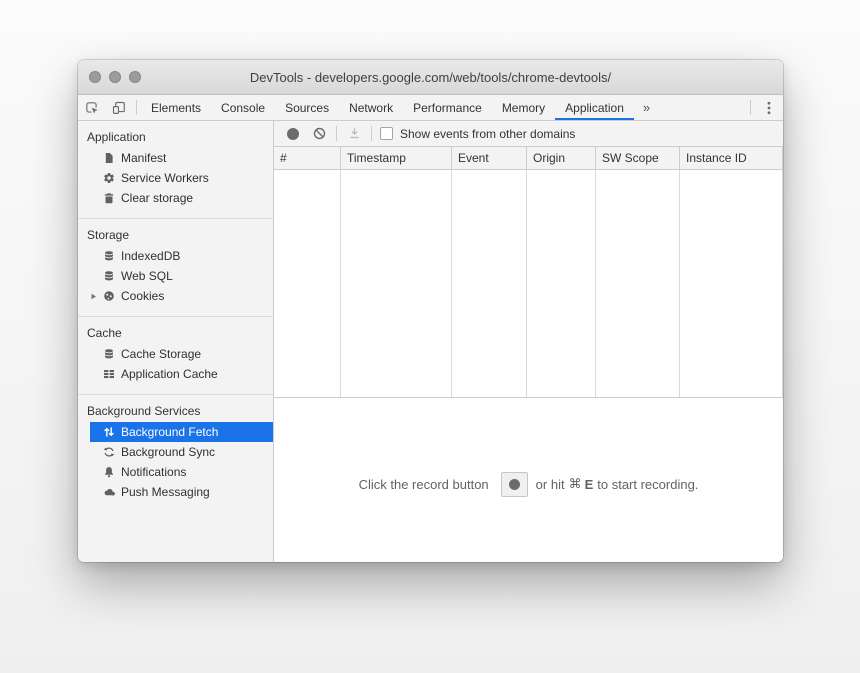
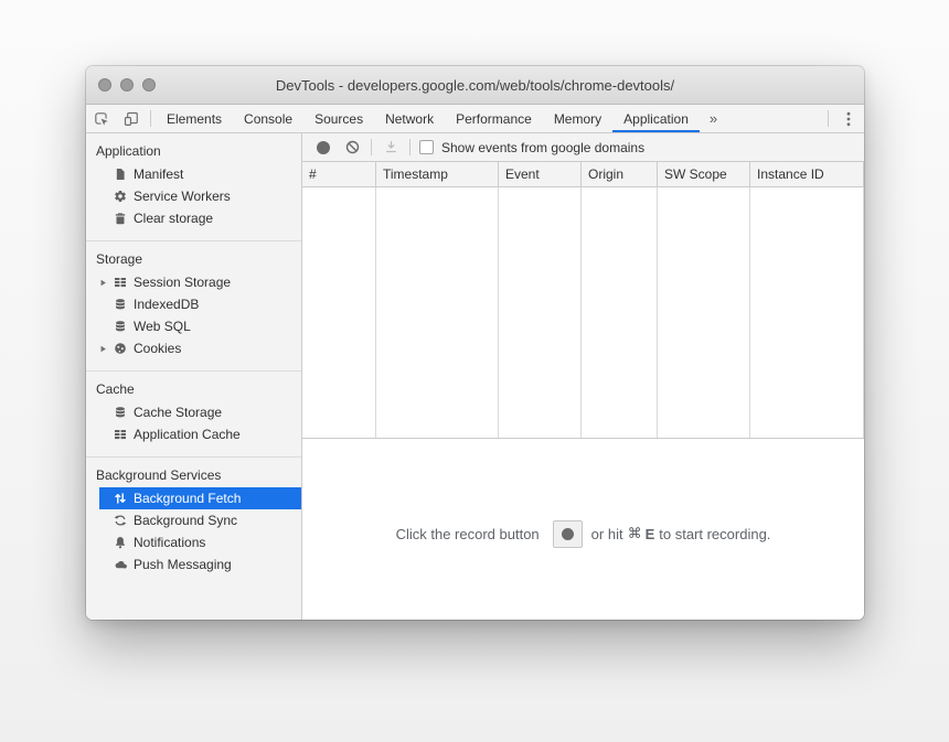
  DevTools - developers.google.com/web/tools/chrome-devtools/
  Elements
  Console
  Sources
  Network
  Performance
  Memory
  Application
  »
  Application
  Manifest
  Service Workers
  Clear storage
  Storage
+ Session Storage
  IndexedDB
  Web SQL
  Cookies
  Cache
  Cache Storage
  Application Cache
  Background Services
  Background Fetch
  Background Sync
  Notifications
  Push Messaging
- Show events from other domains
+ Show events from google domains
  #
  Timestamp
  Event
  Origin
  SW Scope
  Instance ID
  Click the record button
  or hit
  ⌘
  E
  to start recording.
